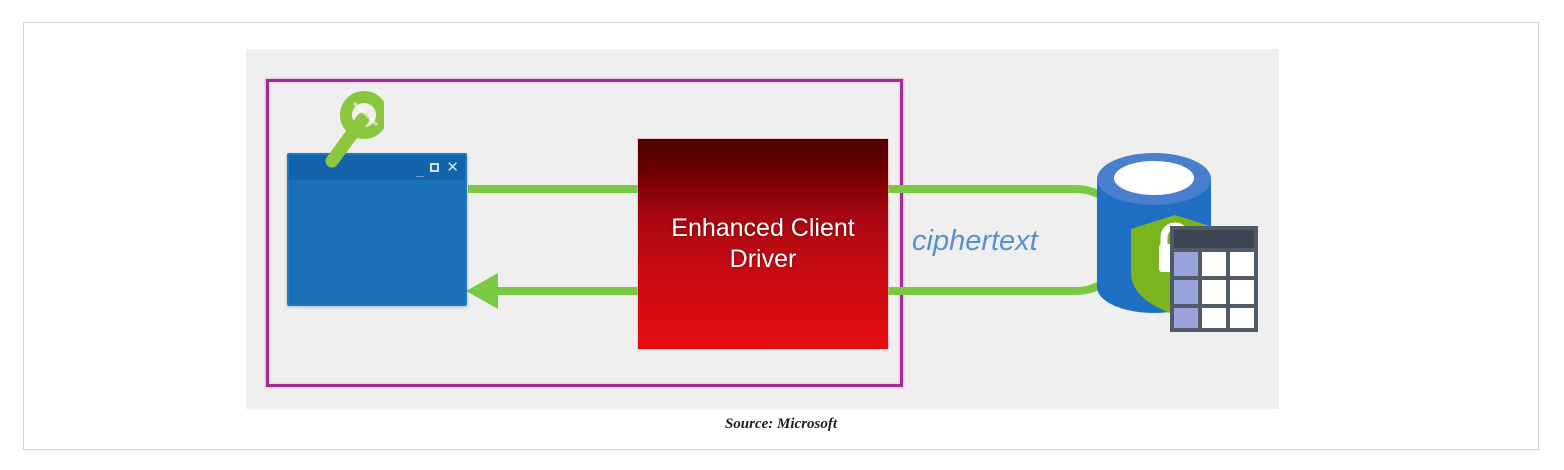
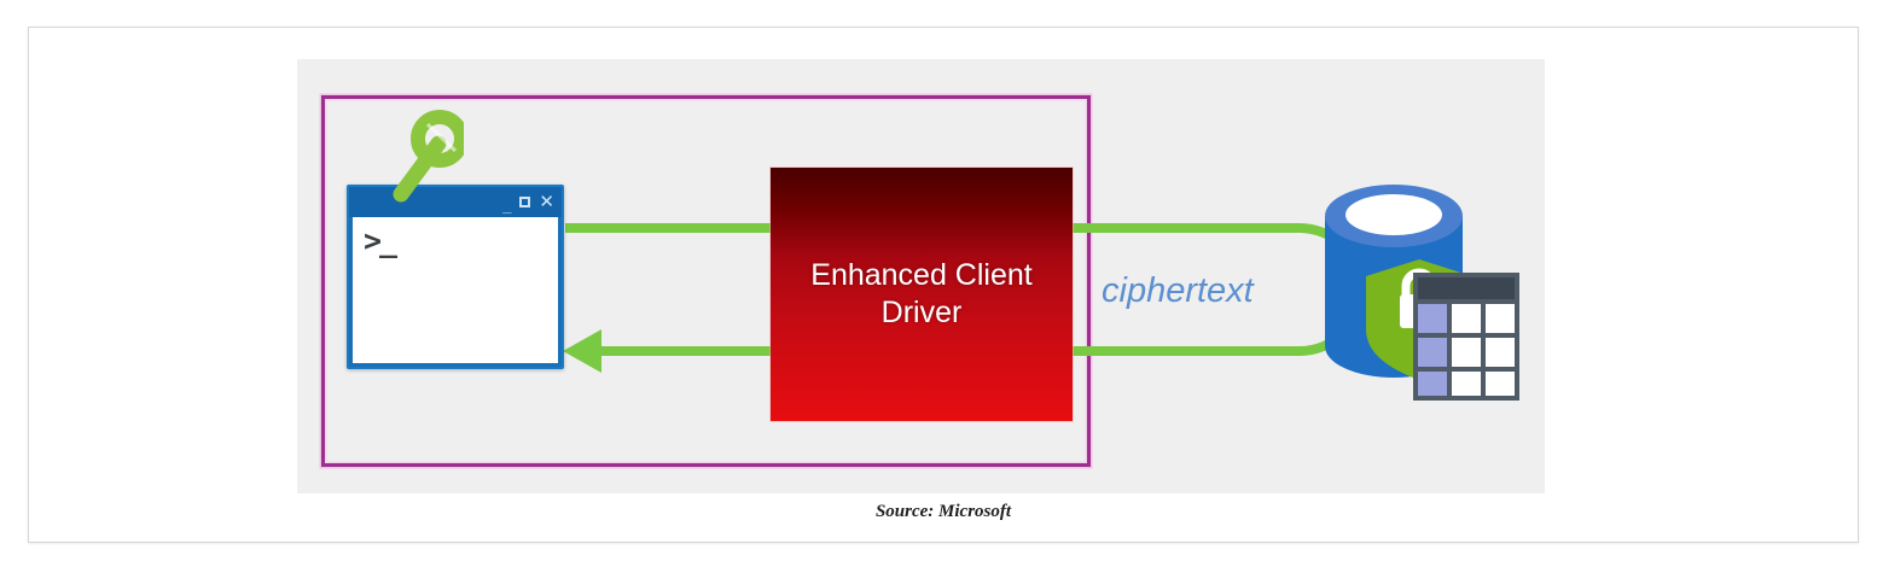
  _
  ✕
+ >_
  Enhanced Client Driver
  ciphertext
  Source: Microsoft
